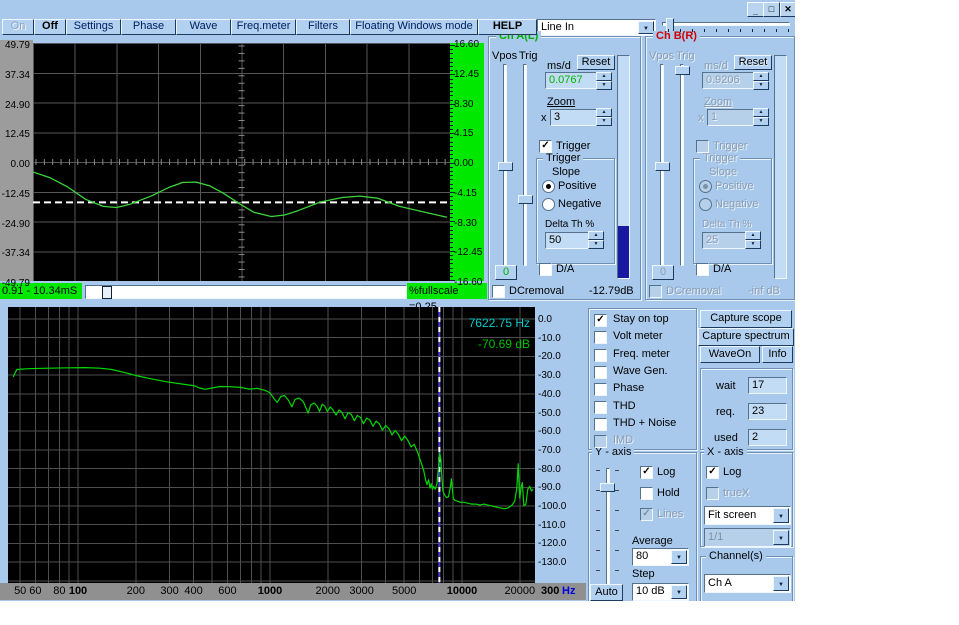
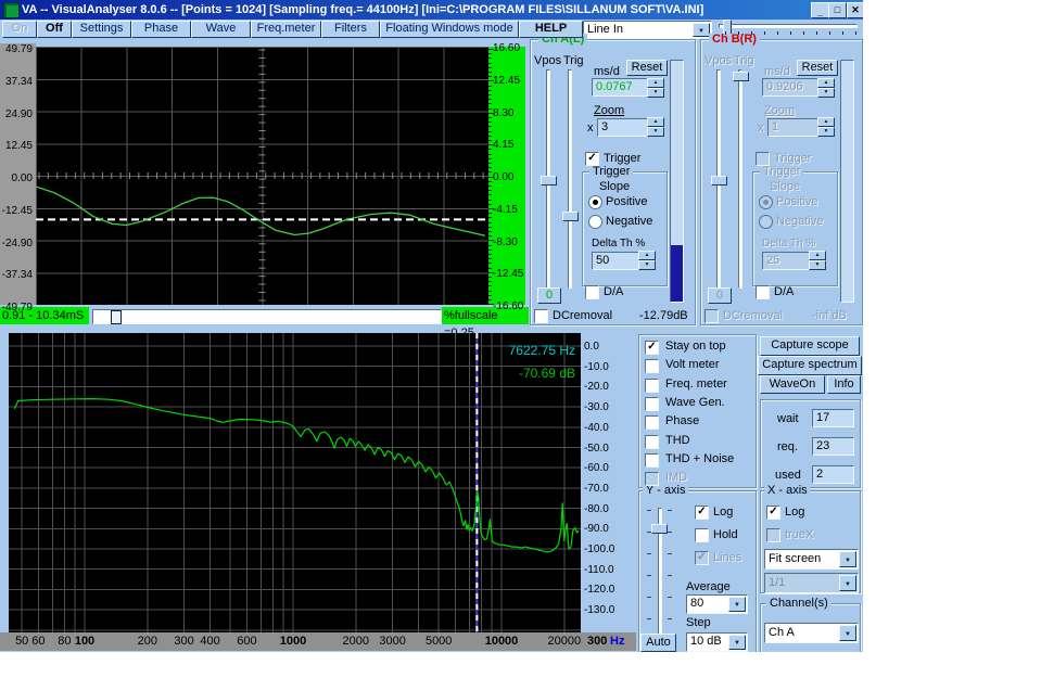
+ VA -- VisualAnalyser 8.0.6 -- [Points = 1024] [Sampling freq.= 44100Hz] [Ini=C:\PROGRAM FILES\SILLANUM SOFT\VA.INI]
  _
  □
  ✕
  Line In
  0.91 - 10.34mS
  Ch A(L)
  Vpos
  Trig
  ms/d
  Reset
  0.0767
  Zoom
  x
  3
  Trigger
  Trigger
  Slope
  Positive
  Negative
  Delta Th %
  50
  0
  D/A
  DCremoval
  -12.79dB
  Ch B(R)
  Vpos
  Trig
  ms/d
  Reset
  0.9206
  Zoom
  x
  1
  Trigger
  Trigger
  Slope
  Positive
  Negative
  Delta Th %
  25
  0
  D/A
  DCremoval
  -inf dB
  7622.75 Hz
  -70.69 dB
  300
  Hz
  Capture scope
  Capture spectrum
  WaveOn
  Info
  wait
  17
  req.
  23
  used
  2
  Y - axis
  Log
  Hold
  Lines
  Average
  80
  Step
  Auto
  10 dB
  X - axis
  Log
  trueX
  Fit screen
  1/1
  Channel(s)
  Ch A
  On
  Off
  Settings
  Phase
  Wave
  Freq.meter
  Filters
  Floating Windows mode
  HELP
  49.79
  37.34
  24.90
  12.45
  0.00
  -12.45
  -24.90
  -37.34
  -49.79
  16.60
  12.45
  8.30
  4.15
  0.00
  -4.15
  -8.30
  -12.45
  -16.60
  0.0
  -10.0
  -20.0
  -30.0
  -40.0
  -50.0
  -60.0
  -70.0
  -80.0
  -90.0
  -100.0
  -110.0
  -120.0
  -130.0
  50
  60
  80
  100
  200
  300
  400
  600
  1000
  2000
  3000
  5000
  10000
  20000
  Stay on top
  Volt meter
  Freq. meter
  Wave Gen.
  Phase
  THD
  THD + Noise
  IMD
